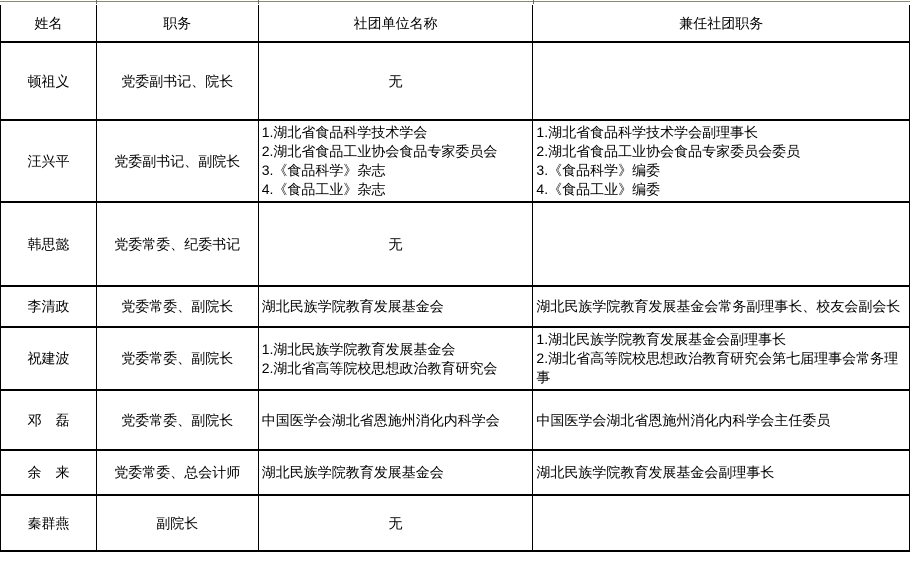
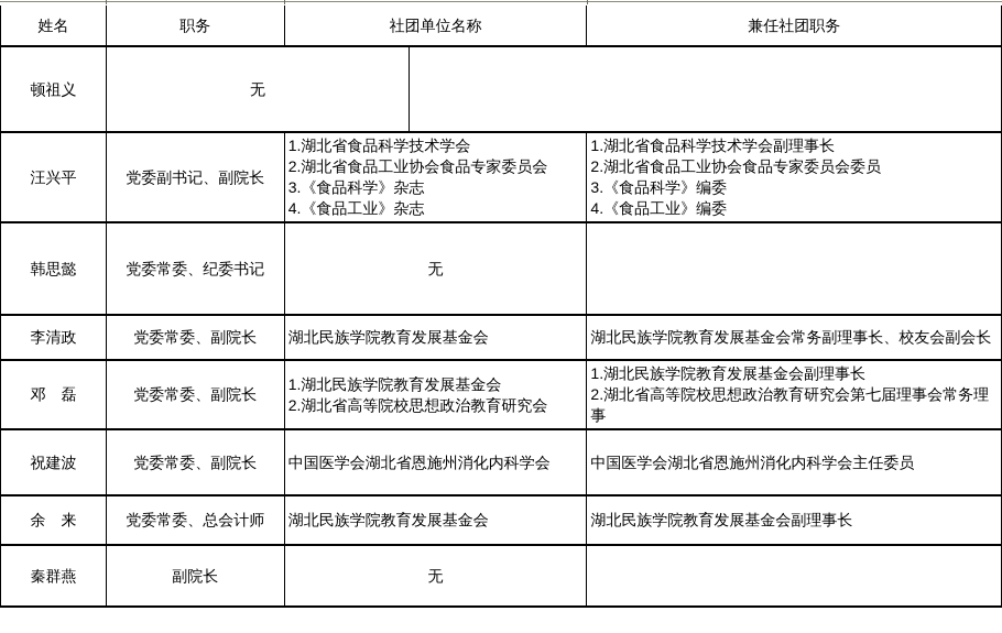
  姓名
  职务
  社团单位名称
  兼任社团职务
  顿祖义
- 党委副书记、院长
  无
  汪兴平
  党委副书记、副院长
  1.湖北省食品科学技术学会
  2.湖北省食品工业协会食品专家委员会
  3.《食品科学》杂志
  4.《食品工业》杂志
  1.湖北省食品科学技术学会副理事长
  2.湖北省食品工业协会食品专家委员会委员
  3.《食品科学》编委
  4.《食品工业》编委
  韩思懿
  党委常委、纪委书记
  无
  李清政
  党委常委、副院长
  湖北民族学院教育发展基金会
  湖北民族学院教育发展基金会常务副理事长、校友会副会长
- 祝建波
+ 邓 磊
  党委常委、副院长
  1.湖北民族学院教育发展基金会
  2.湖北省高等院校思想政治教育研究会
  1.湖北民族学院教育发展基金会副理事长
  2.湖北省高等院校思想政治教育研究会第七届理事会常务理事
- 邓 磊
+ 祝建波
  党委常委、副院长
  中国医学会湖北省恩施州消化内科学会
  中国医学会湖北省恩施州消化内科学会主任委员
  余 来
  党委常委、总会计师
  湖北民族学院教育发展基金会
  湖北民族学院教育发展基金会副理事长
  秦群燕
  副院长
  无
